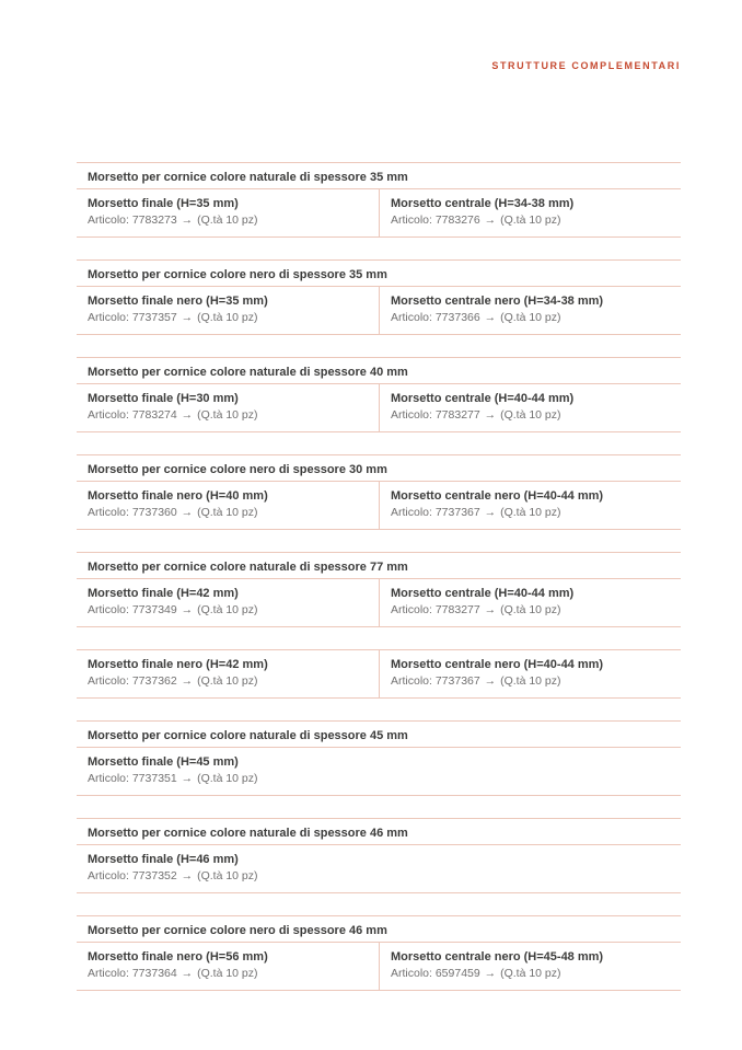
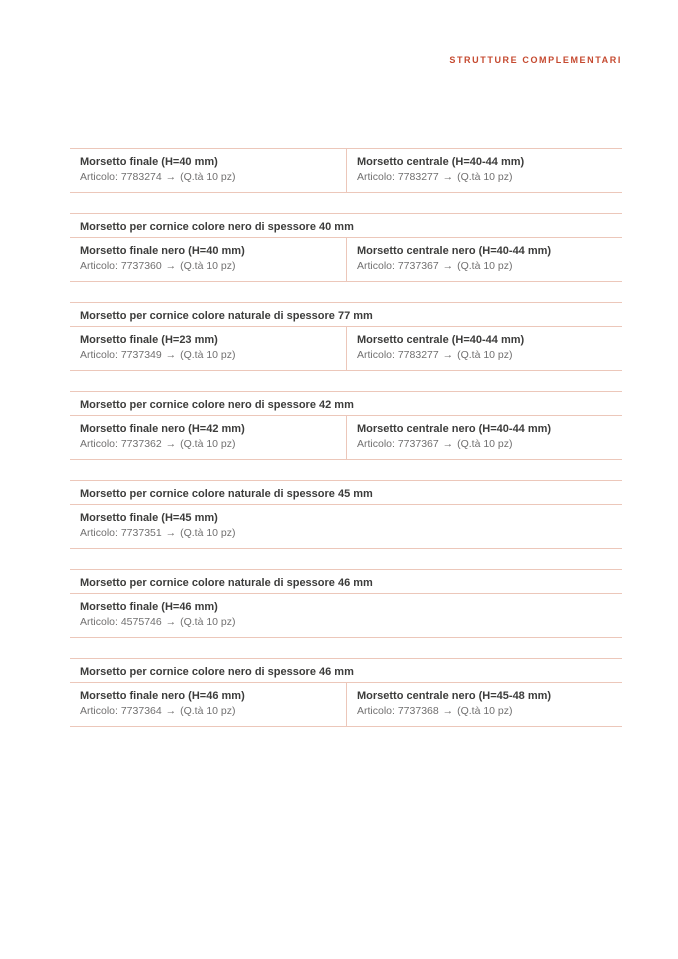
  STRUTTURE COMPLEMENTARI
- Morsetto per cornice colore naturale di spessore 35 mm
- Morsetto finale (H=35 mm)
- Articolo: 7783273 → (Q.tà 10 pz)
- Morsetto centrale (H=34-38 mm)
- Articolo: 7783276 → (Q.tà 10 pz)
- Morsetto per cornice colore nero di spessore 35 mm
- Morsetto finale nero (H=35 mm)
- Articolo: 7737357 → (Q.tà 10 pz)
- Morsetto centrale nero (H=34-38 mm)
- Articolo: 7737366 → (Q.tà 10 pz)
- Morsetto per cornice colore naturale di spessore 40 mm
- Morsetto finale (H=30 mm)
+ Morsetto finale (H=40 mm)
  Articolo: 7783274 → (Q.tà 10 pz)
  Morsetto centrale (H=40-44 mm)
  Articolo: 7783277 → (Q.tà 10 pz)
- Morsetto per cornice colore nero di spessore 30 mm
+ Morsetto per cornice colore nero di spessore 40 mm
  Morsetto finale nero (H=40 mm)
  Articolo: 7737360 → (Q.tà 10 pz)
  Morsetto centrale nero (H=40-44 mm)
  Articolo: 7737367 → (Q.tà 10 pz)
  Morsetto per cornice colore naturale di spessore 77 mm
- Morsetto finale (H=42 mm)
+ Morsetto finale (H=23 mm)
  Articolo: 7737349 → (Q.tà 10 pz)
  Morsetto centrale (H=40-44 mm)
  Articolo: 7783277 → (Q.tà 10 pz)
+ Morsetto per cornice colore nero di spessore 42 mm
  Morsetto finale nero (H=42 mm)
  Articolo: 7737362 → (Q.tà 10 pz)
  Morsetto centrale nero (H=40-44 mm)
  Articolo: 7737367 → (Q.tà 10 pz)
  Morsetto per cornice colore naturale di spessore 45 mm
  Morsetto finale (H=45 mm)
  Articolo: 7737351 → (Q.tà 10 pz)
  Morsetto per cornice colore naturale di spessore 46 mm
  Morsetto finale (H=46 mm)
- Articolo: 7737352 → (Q.tà 10 pz)
+ Articolo: 4575746 → (Q.tà 10 pz)
  Morsetto per cornice colore nero di spessore 46 mm
- Morsetto finale nero (H=56 mm)
+ Morsetto finale nero (H=46 mm)
  Articolo: 7737364 → (Q.tà 10 pz)
  Morsetto centrale nero (H=45-48 mm)
- Articolo: 6597459 → (Q.tà 10 pz)
+ Articolo: 7737368 → (Q.tà 10 pz)
